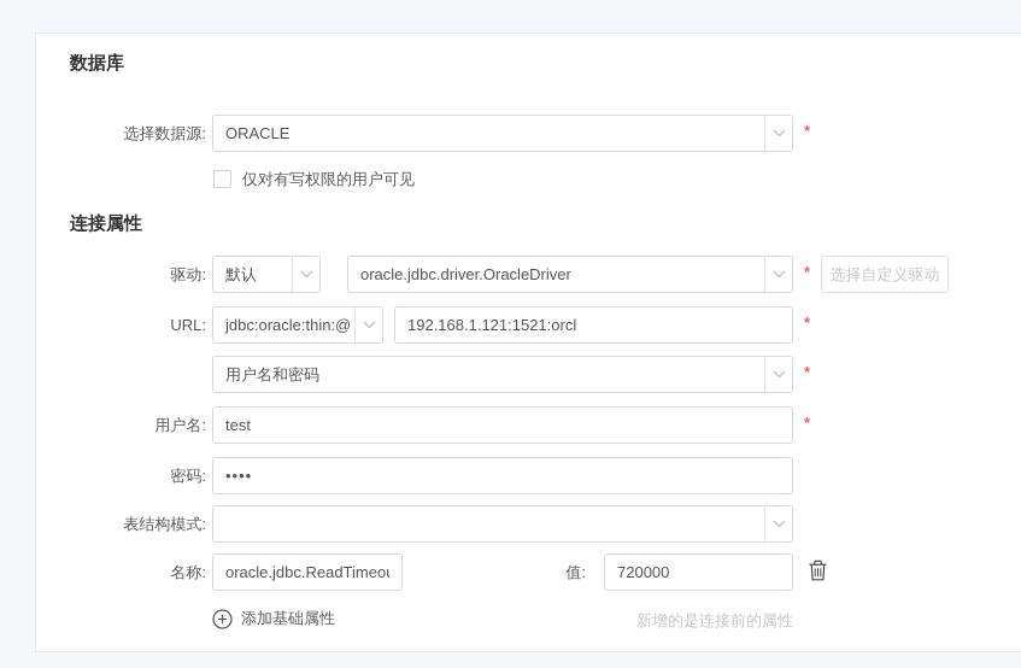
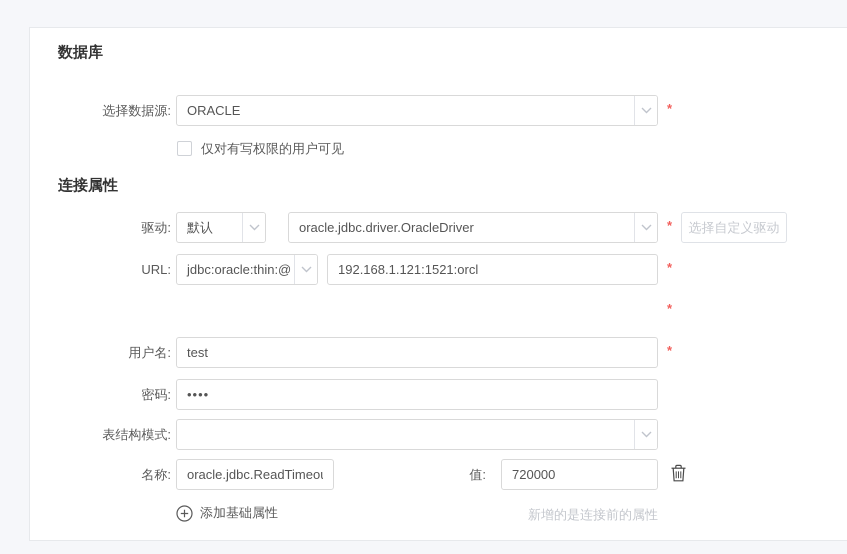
  数据库
  选择数据源:
  ORACLE
  *
  仅对有写权限的用户可见
  连接属性
  驱动:
  默认
  oracle.jdbc.driver.OracleDriver
  *
  选择自定义驱动
  URL:
  jdbc:oracle:thin:@
  192.168.1.121:1521:orcl
  *
- 用户名和密码
  *
  用户名:
  test
  *
  密码:
  ••••
  表结构模式:
  名称:
  oracle.jdbc.ReadTimeo
  值:
  720000
  添加基础属性
  新增的是连接前的属性
